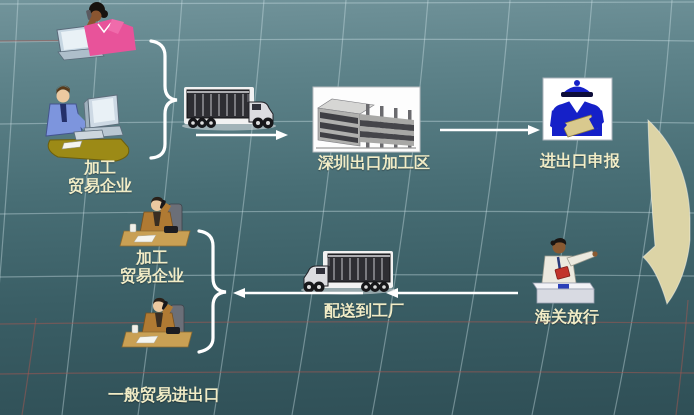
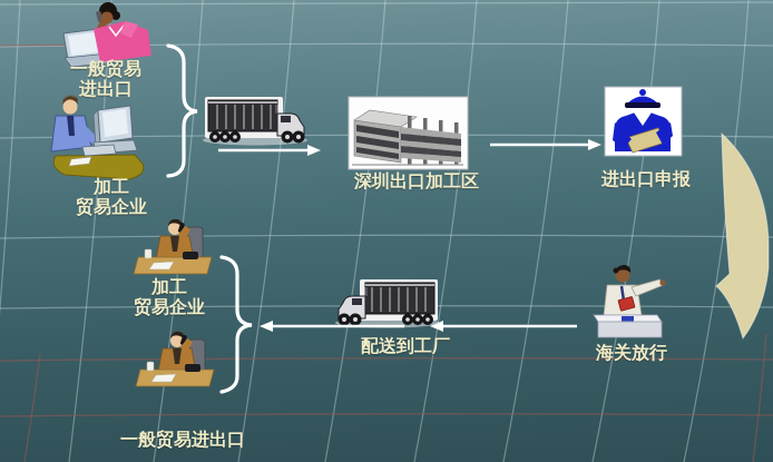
+ 一般贸易
+ 进出口
  加工
  贸易企业
  深圳出口加工区
  进出口申报
  加工
  贸易企业
  配送到工厂
  海关放行
  一般贸易进出口
